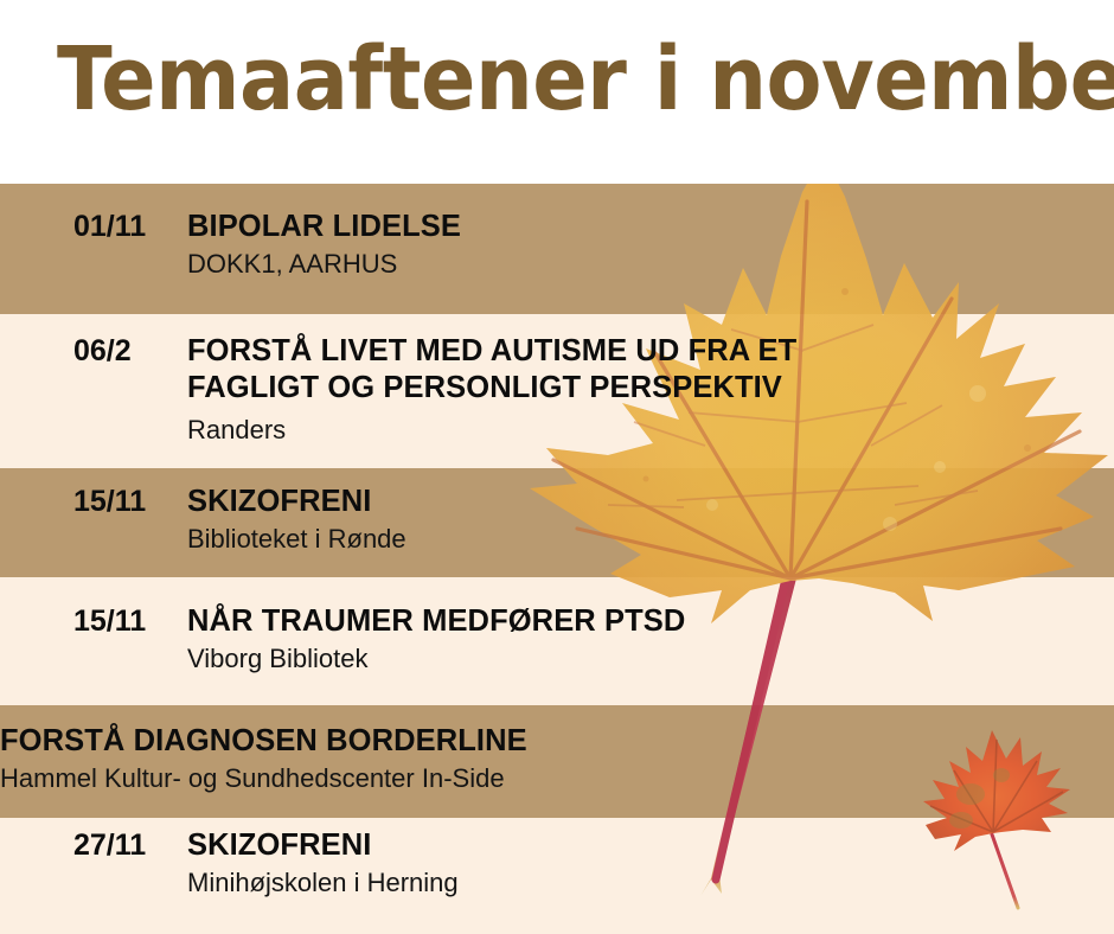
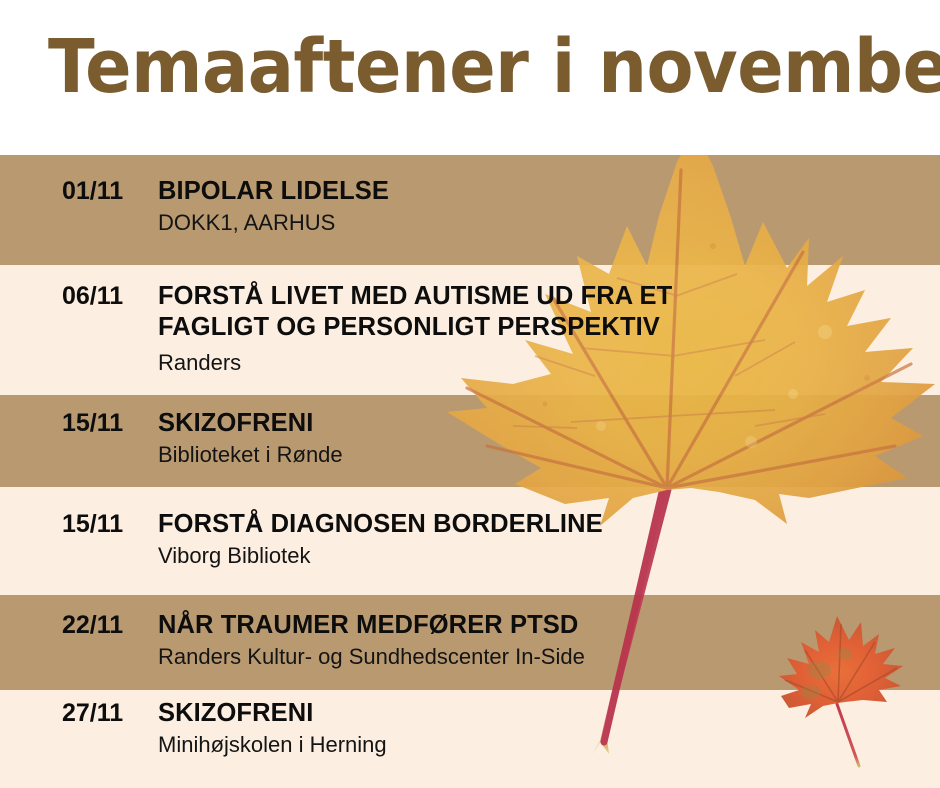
  Temaaftener i novembe
  01/11
  BIPOLAR LIDELSE
  DOKK1, AARHUS
- 06/2
+ 06/11
  FORSTÅ LIVET MED AUTISME UD FRA ET FAGLIGT OG PERSONLIGT PERSPEKTIV
  Randers
  15/11
  SKIZOFRENI
  Biblioteket i Rønde
  15/11
- NÅR TRAUMER MEDFØRER PTSD
+ FORSTÅ DIAGNOSEN BORDERLINE
  Viborg Bibliotek
+ 22/11
- FORSTÅ DIAGNOSEN BORDERLINE
+ NÅR TRAUMER MEDFØRER PTSD
- Hammel Kultur- og Sundhedscenter In-Side
+ Randers Kultur- og Sundhedscenter In-Side
  27/11
  SKIZOFRENI
  Minihøjskolen i Herning
